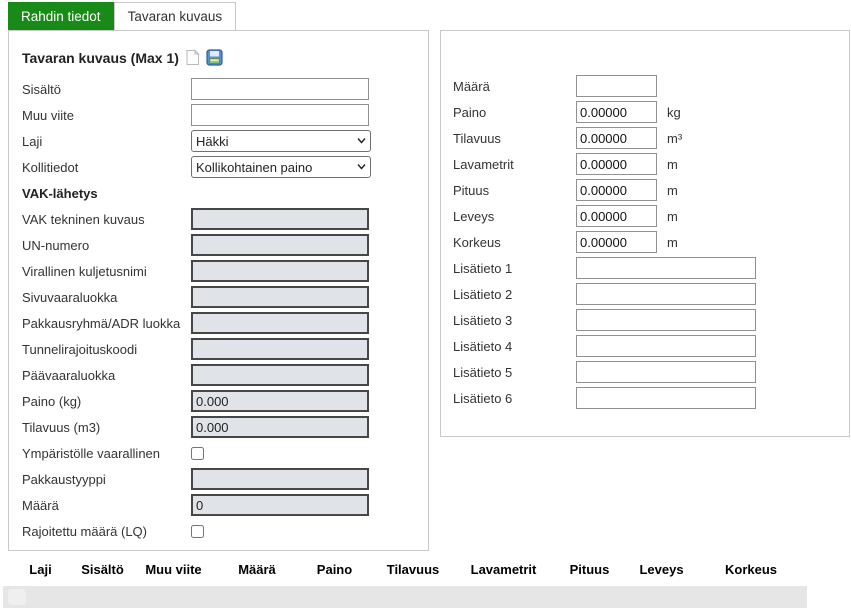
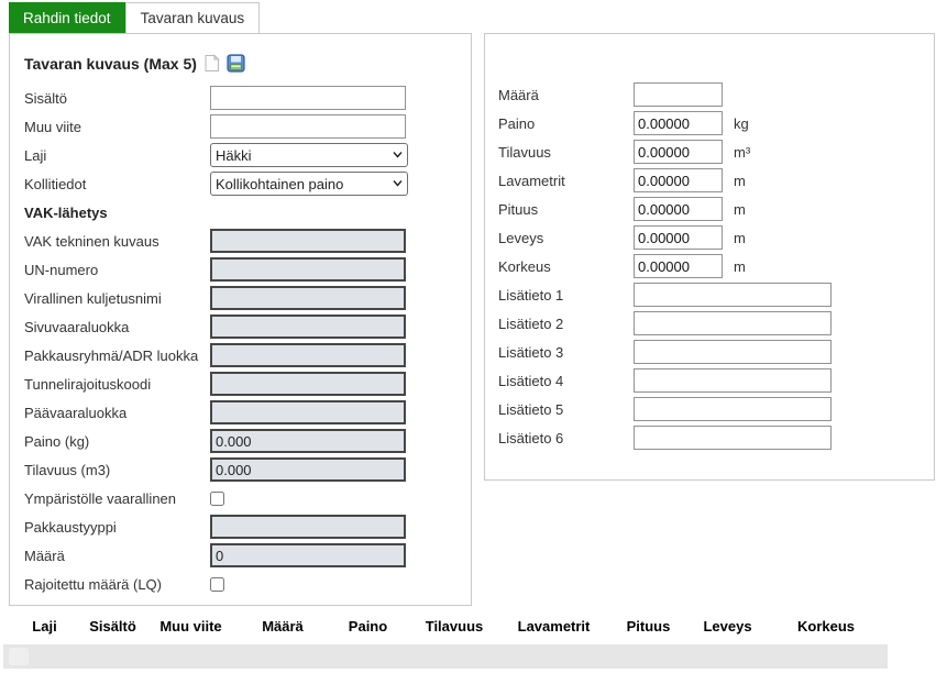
  Rahdin tiedot
  Tavaran kuvaus
- Tavaran kuvaus (Max 1)
+ Tavaran kuvaus (Max 5)
  Sisältö
  Muu viite
  Laji
  Häkki
  Kollitiedot
  Kollikohtainen paino
  VAK-lähetys
  VAK tekninen kuvaus
  UN-numero
  Virallinen kuljetusnimi
  Sivuvaaraluokka
  Pakkausryhmä/ADR luokka
  Tunnelirajoituskoodi
  Päävaaraluokka
  Paino (kg)
  0.000
  Tilavuus (m3)
  0.000
  Ympäristölle vaarallinen
  Pakkaustyyppi
  Määrä
  0
  Rajoitettu määrä (LQ)
  Määrä
  Paino
  0.00000
  kg
  Tilavuus
  0.00000
  m³
  Lavametrit
  0.00000
  m
  Pituus
  0.00000
  m
  Leveys
  0.00000
  m
  Korkeus
  0.00000
  m
  Lisätieto 1
  Lisätieto 2
  Lisätieto 3
  Lisätieto 4
  Lisätieto 5
  Lisätieto 6
  Laji
  Sisältö
  Muu viite
  Määrä
  Paino
  Tilavuus
  Lavametrit
  Pituus
  Leveys
  Korkeus
